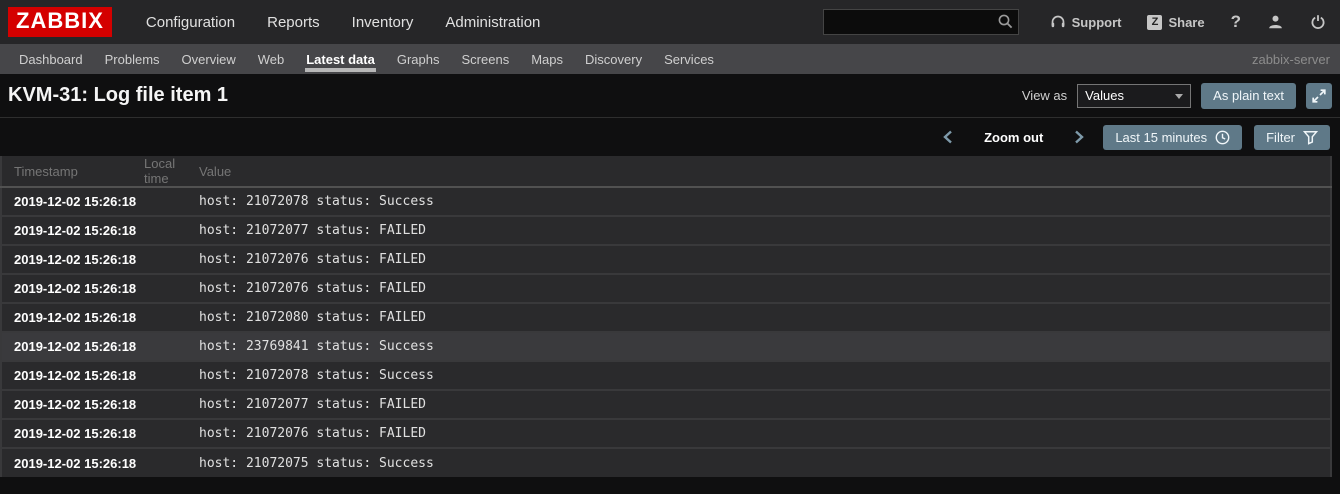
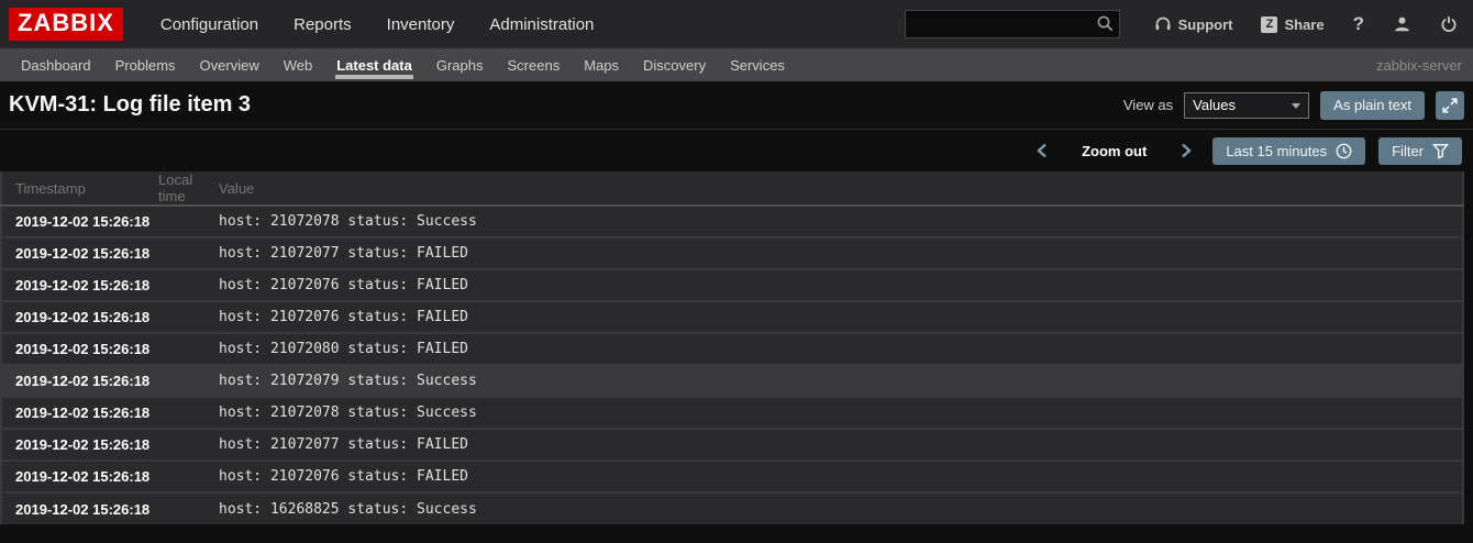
  ZABBIX
  Configuration
  Reports
  Inventory
  Administration
  Support
  Z
  Share
  ?
  Dashboard
  Problems
  Overview
  Web
  Latest data
  Graphs
  Screens
  Maps
  Discovery
  Services
  zabbix-server
- KVM-31: Log file item 1
+ KVM-31: Log file item 3
  View as
  Values
  As plain text
  Zoom out
  Last 15 minutes
  Filter
  Timestamp	Local time	Value
  2019-12-02 15:26:18		host: 21072078 status: Success
  2019-12-02 15:26:18		host: 21072077 status: FAILED
  2019-12-02 15:26:18		host: 21072076 status: FAILED
  2019-12-02 15:26:18		host: 21072076 status: FAILED
  2019-12-02 15:26:18		host: 21072080 status: FAILED
- 2019-12-02 15:26:18		host: 23769841 status: Success
+ 2019-12-02 15:26:18		host: 21072079 status: Success
  2019-12-02 15:26:18		host: 21072078 status: Success
  2019-12-02 15:26:18		host: 21072077 status: FAILED
  2019-12-02 15:26:18		host: 21072076 status: FAILED
- 2019-12-02 15:26:18		host: 21072075 status: Success
+ 2019-12-02 15:26:18		host: 16268825 status: Success
